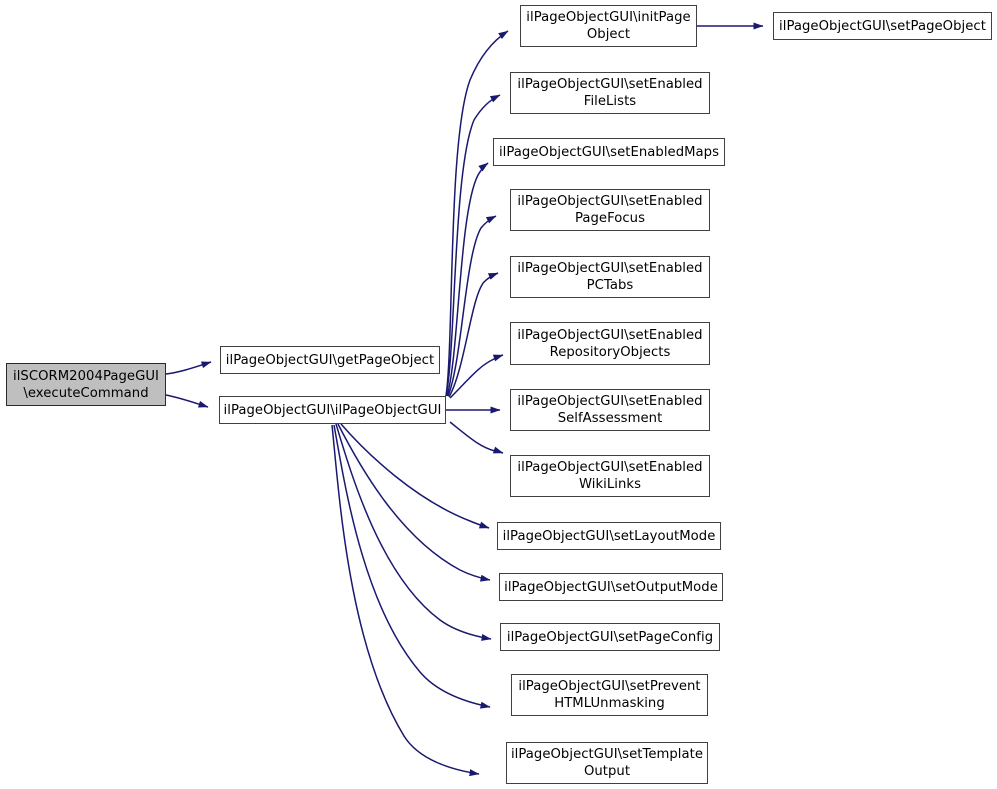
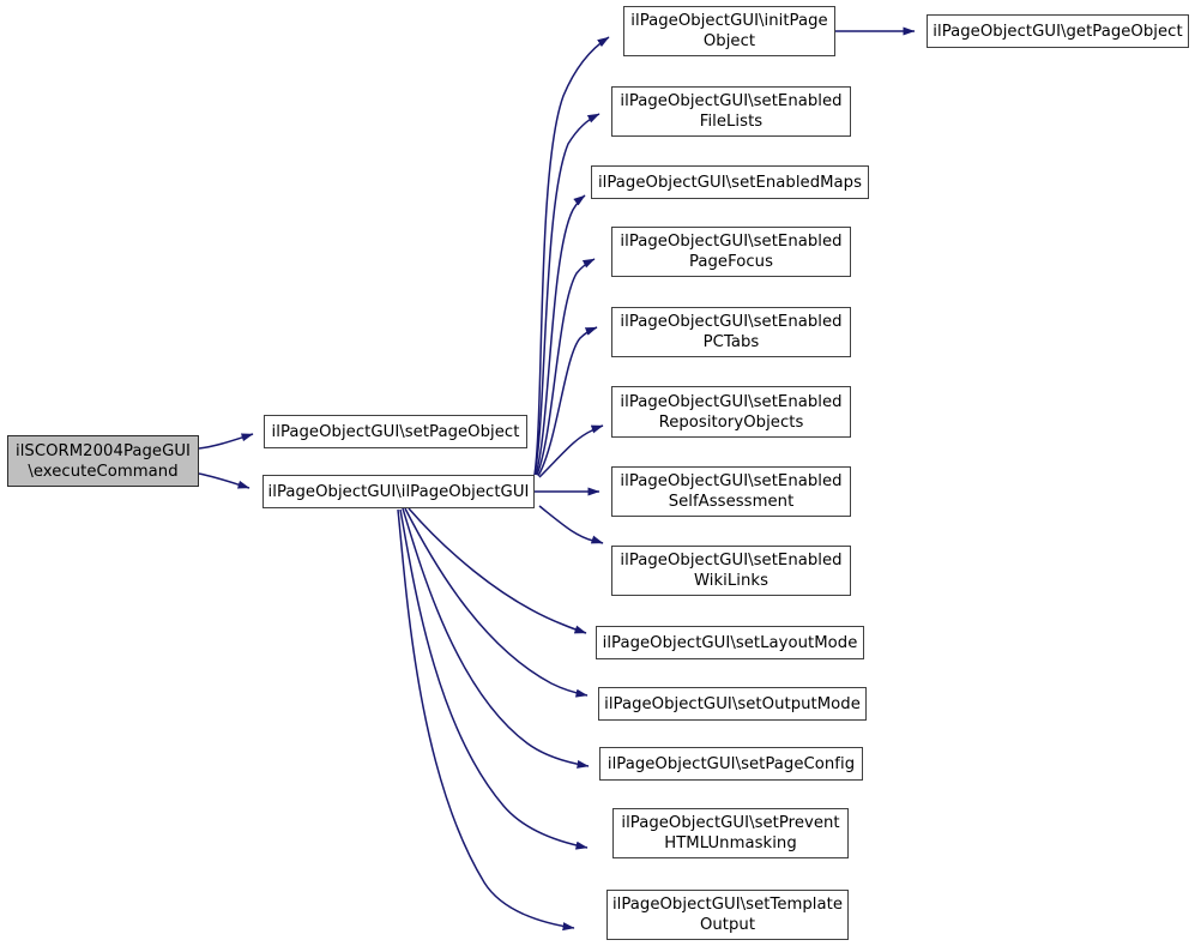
  ilSCORM2004PageGUI
  \executeCommand
- ilPageObjectGUI\getPageObject
+ ilPageObjectGUI\setPageObject
  ilPageObjectGUI\ilPageObjectGUI
  ilPageObjectGUI\initPage
  Object
- ilPageObjectGUI\setPageObject
+ ilPageObjectGUI\getPageObject
  ilPageObjectGUI\setEnabled
  FileLists
  ilPageObjectGUI\setEnabledMaps
  ilPageObjectGUI\setEnabled
  PageFocus
  ilPageObjectGUI\setEnabled
  PCTabs
  ilPageObjectGUI\setEnabled
  RepositoryObjects
  ilPageObjectGUI\setEnabled
  SelfAssessment
  ilPageObjectGUI\setEnabled
  WikiLinks
  ilPageObjectGUI\setLayoutMode
  ilPageObjectGUI\setOutputMode
  ilPageObjectGUI\setPageConfig
  ilPageObjectGUI\setPrevent
  HTMLUnmasking
  ilPageObjectGUI\setTemplate
  Output
